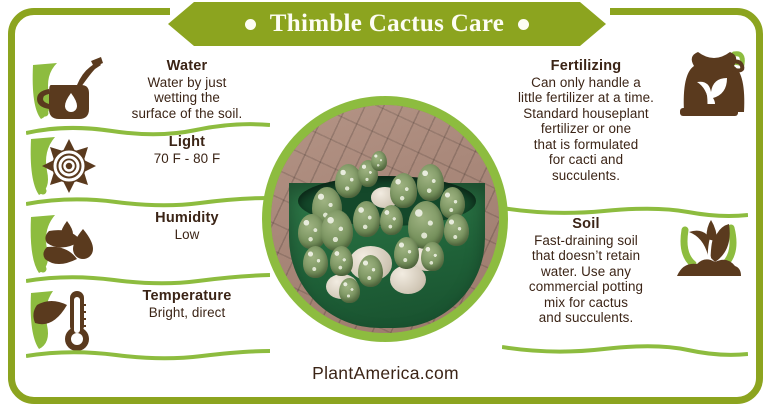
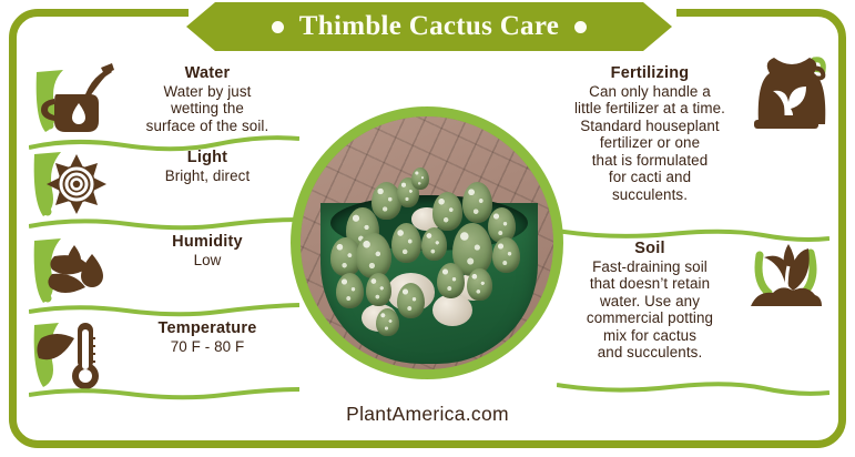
  Thimble Cactus Care
  Water
  Water by just
  wetting the
  surface of the soil.
  Light
- 70 F - 80 F
+ Bright, direct
  Humidity
  Low
  Temperature
- Bright, direct
+ 70 F - 80 F
  Fertilizing
  Can only handle a
  little fertilizer at a time.
  Standard houseplant
  fertilizer or one
  that is formulated
  for cacti and
  succulents.
  Soil
  Fast-draining soil
  that doesn’t retain
  water. Use any
  commercial potting
  mix for cactus
  and succulents.
  PlantAmerica.com
